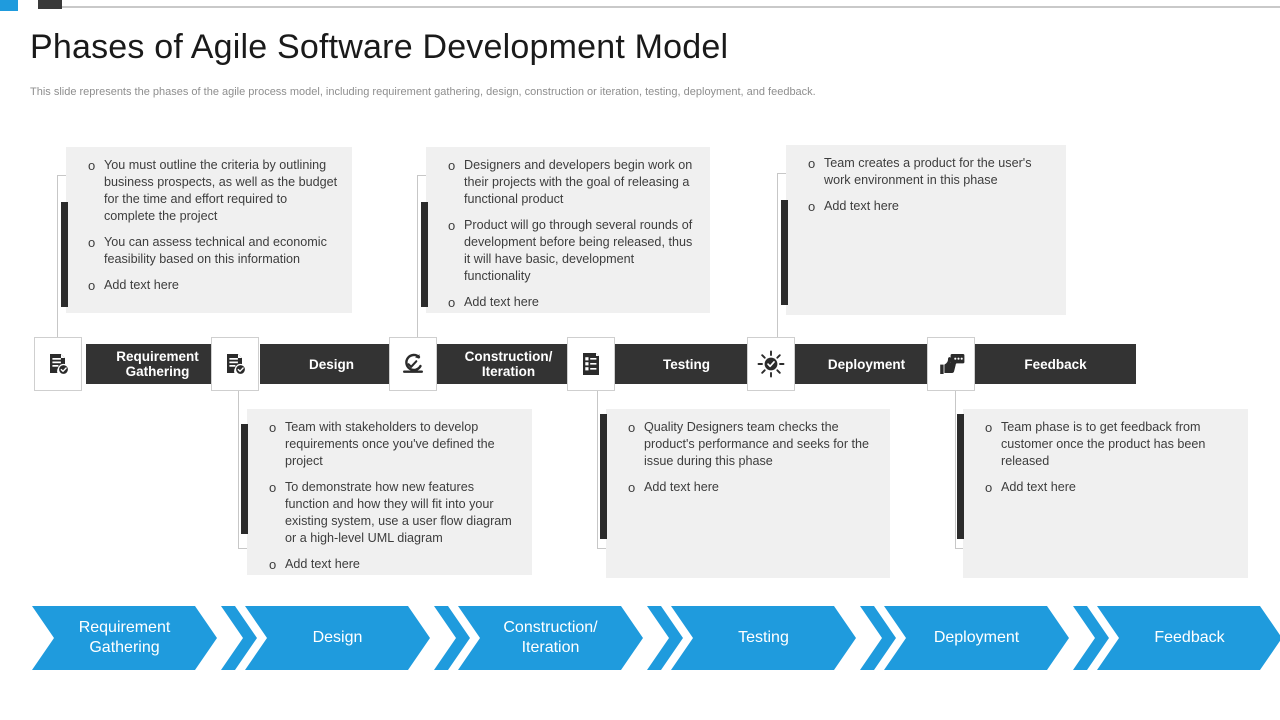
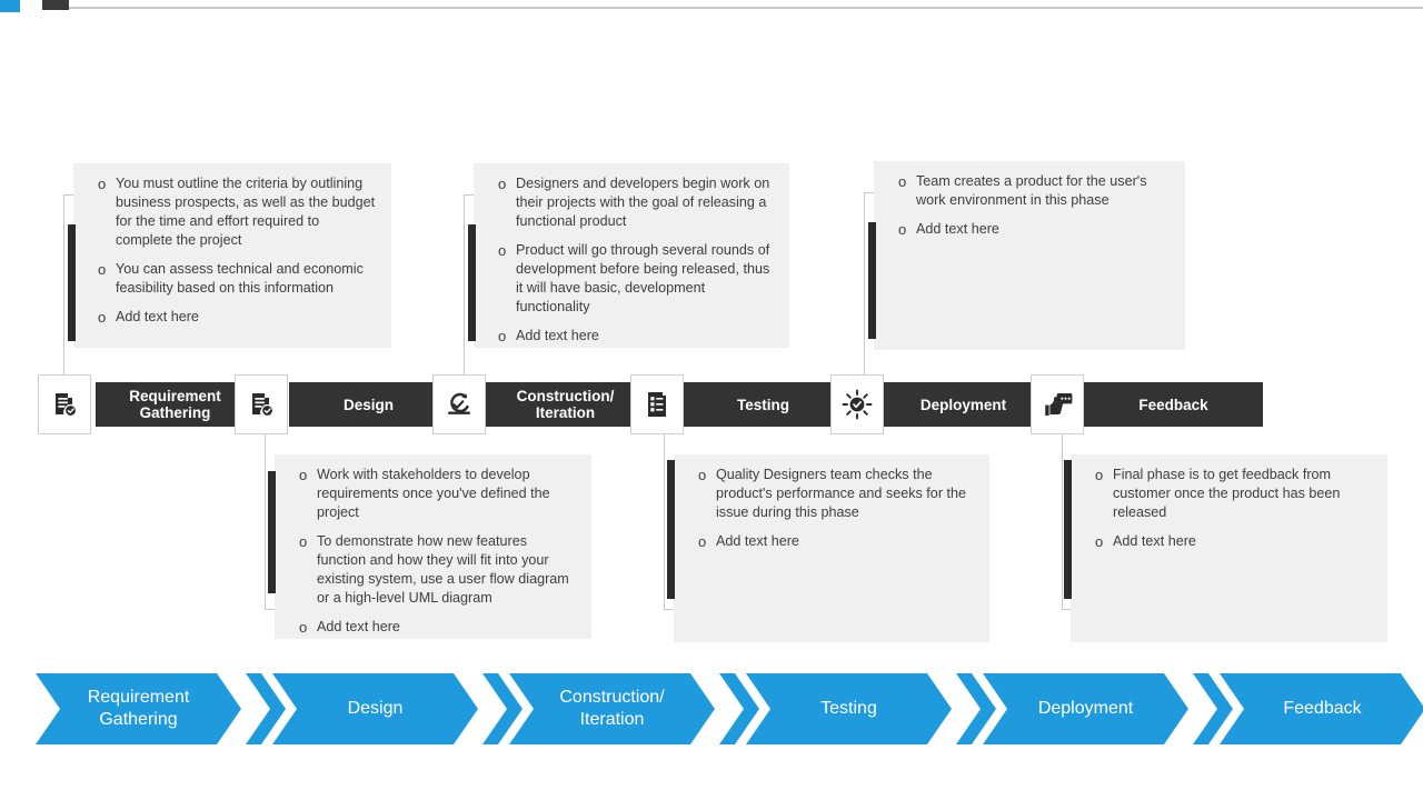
- Phases of Agile Software Development Model
- This slide represents the phases of the agile process model, including requirement gathering, design, construction or iteration, testing, deployment, and feedback.
  o
  You must outline the criteria by outlining business prospects, as well as the budget for the time and effort required to complete the project
  o
  You can assess technical and economic feasibility based on this information
  o
  Add text here
  o
  Designers and developers begin work on their projects with the goal of releasing a functional product
  o
  Product will go through several rounds of development before being released, thus it will have basic, development functionality
  o
  Add text here
  o
  Team creates a product for the user's work environment in this phase
  o
  Add text here
  Requirement
  Gathering
  Design
  Construction/
  Iteration
  Testing
  Deployment
  Feedback
  o
- Team with stakeholders to develop requirements once you've defined the project
+ Work with stakeholders to develop requirements once you've defined the project
  o
  To demonstrate how new features function and how they will fit into your existing system, use a user flow diagram or a high-level UML diagram
  o
  Add text here
  o
  Quality Designers team checks the product's performance and seeks for the issue during this phase
  o
  Add text here
  o
- Team phase is to get feedback from customer once the product has been released
+ Final phase is to get feedback from customer once the product has been released
  o
  Add text here
  Requirement
  Gathering
  Design
  Construction/
  Iteration
  Testing
  Deployment
  Feedback
